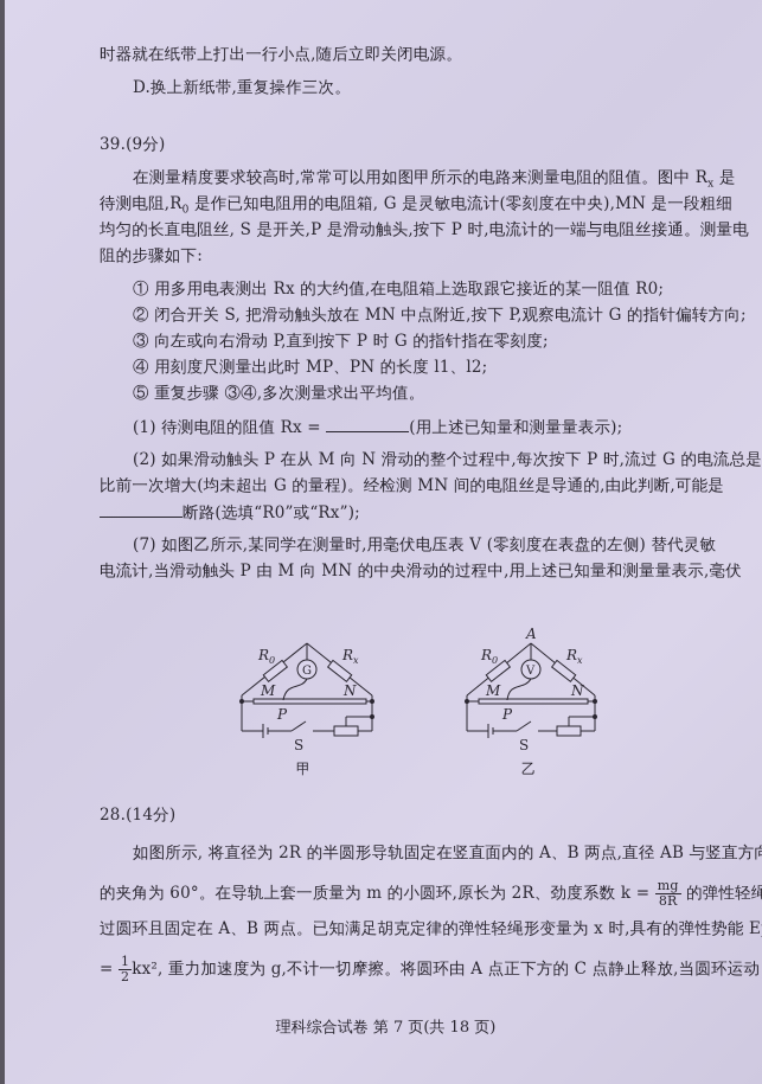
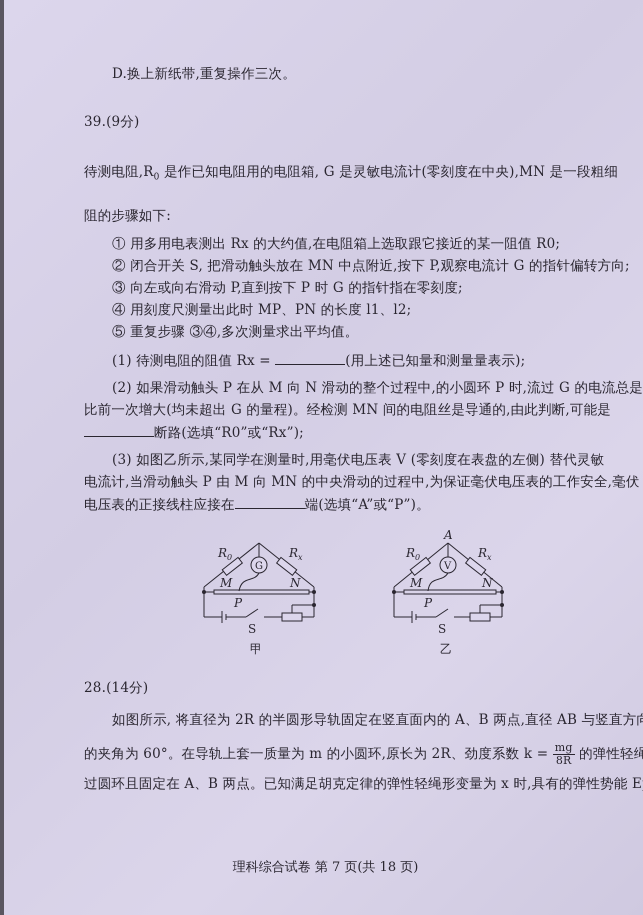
- 时器就在纸带上打出一行小点,随后立即关闭电源。
  D.换上新纸带,重复操作三次。
  39.(9分)
- 在测量精度要求较高时,常常可以用如图甲所示的电路来测量电阻的阻值。图中 Rx 是
  待测电阻,R0 是作已知电阻用的电阻箱, G 是灵敏电流计(零刻度在中央),MN 是一段粗细
- 均匀的长直电阻丝, S 是开关,P 是滑动触头,按下 P 时,电流计的一端与电阻丝接通。测量电
  阻的步骤如下:
  ① 用多用电表测出 Rx 的大约值,在电阻箱上选取跟它接近的某一阻值 R0;
  ② 闭合开关 S, 把滑动触头放在 MN 中点附近,按下 P,观察电流计 G 的指针偏转方向;
  ③ 向左或向右滑动 P,直到按下 P 时 G 的指针指在零刻度;
  ④ 用刻度尺测量出此时 MP、PN 的长度 l1、l2;
  ⑤ 重复步骤 ③④,多次测量求出平均值。
  (1) 待测电阻的阻值 Rx = (用上述已知量和测量量表示);
- (2) 如果滑动触头 P 在从 M 向 N 滑动的整个过程中,每次按下 P 时,流过 G 的电流总是
+ (2) 如果滑动触头 P 在从 M 向 N 滑动的整个过程中,的小圆环 P 时,流过 G 的电流总是
  比前一次增大(均未超出 G 的量程)。经检测 MN 间的电阻丝是导通的,由此判断,可能是
  断路(选填“R0”或“Rx”);
- (7) 如图乙所示,某同学在测量时,用毫伏电压表 V (零刻度在表盘的左侧) 替代灵敏
+ (3) 如图乙所示,某同学在测量时,用毫伏电压表 V (零刻度在表盘的左侧) 替代灵敏
- 电流计,当滑动触头 P 由 M 向 MN 的中央滑动的过程中,用上述已知量和测量量表示,毫伏
+ 电流计,当滑动触头 P 由 M 向 MN 的中央滑动的过程中,为保证毫伏电压表的工作安全,毫伏
+ 电压表的正接线柱应接在 端(选填“A”或“P”)。
  G
  R0
  Rx
  M
  N
  P
  S
  甲
  A
  V
  R0
  Rx
  M
  N
  P
  S
  乙
  28.(14分)
  如图所示, 将直径为 2R 的半圆形导轨固定在竖直面内的 A、B 两点,直径 AB 与竖直方
  的夹角为 60°。在导轨上套一质量为 m 的小圆环,原长为 2R、劲度系数 k =
  mg
  8R
  的弹性轻绳
  过圆环且固定在 A、B 两点。已知满足胡克定律的弹性轻绳形变量为 x 时,具有的弹性势能 E
- =
- 1
- 2
- kx², 重力加速度为 g,不计一切摩擦。将圆环由 A 点正下方的 C 点静止释放,当圆环运动
  理科综合试卷 第 7 页(共 18 页)
